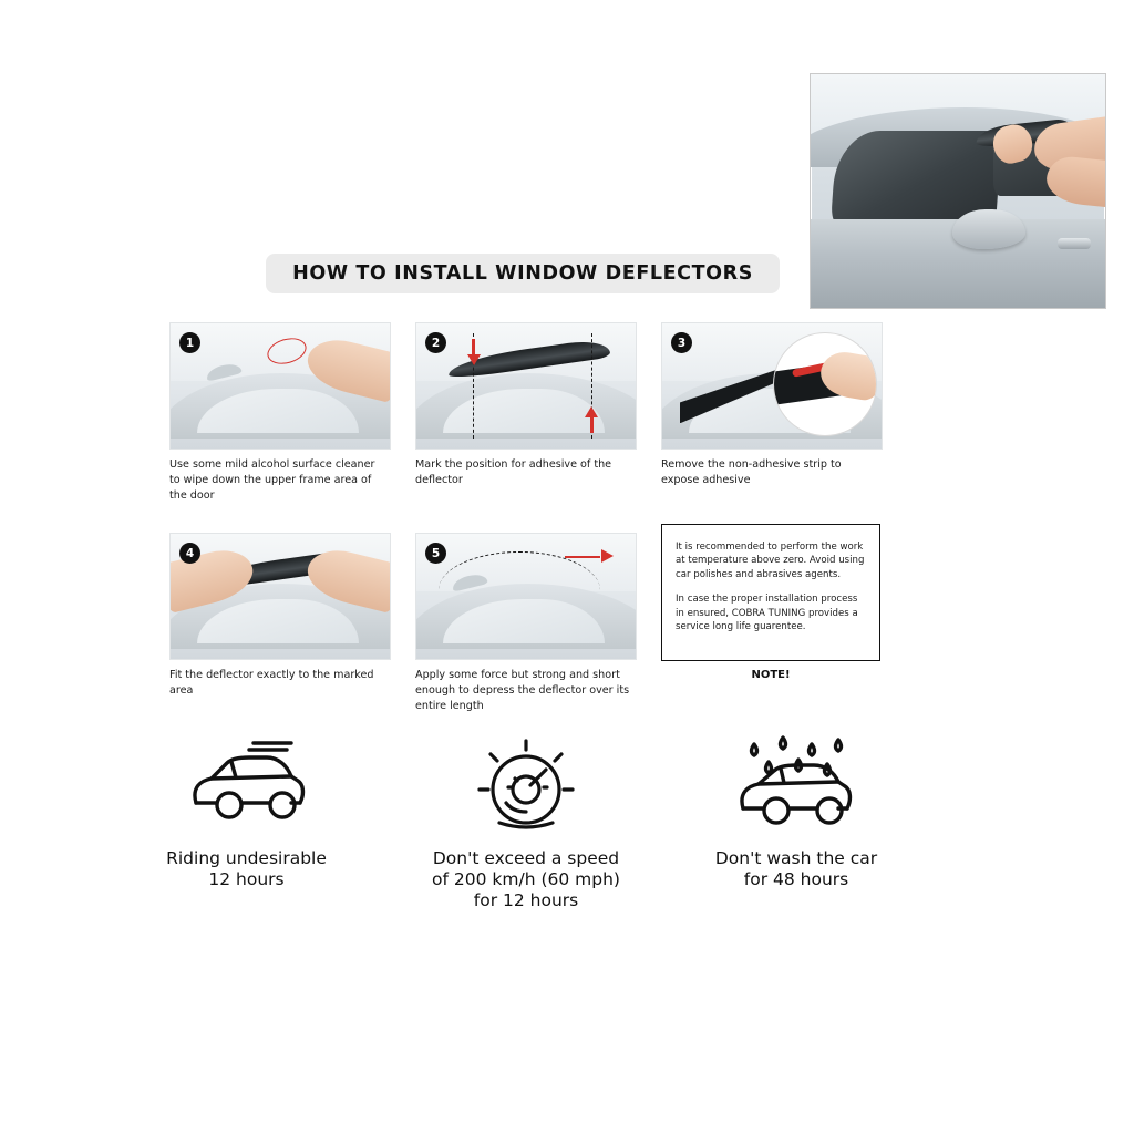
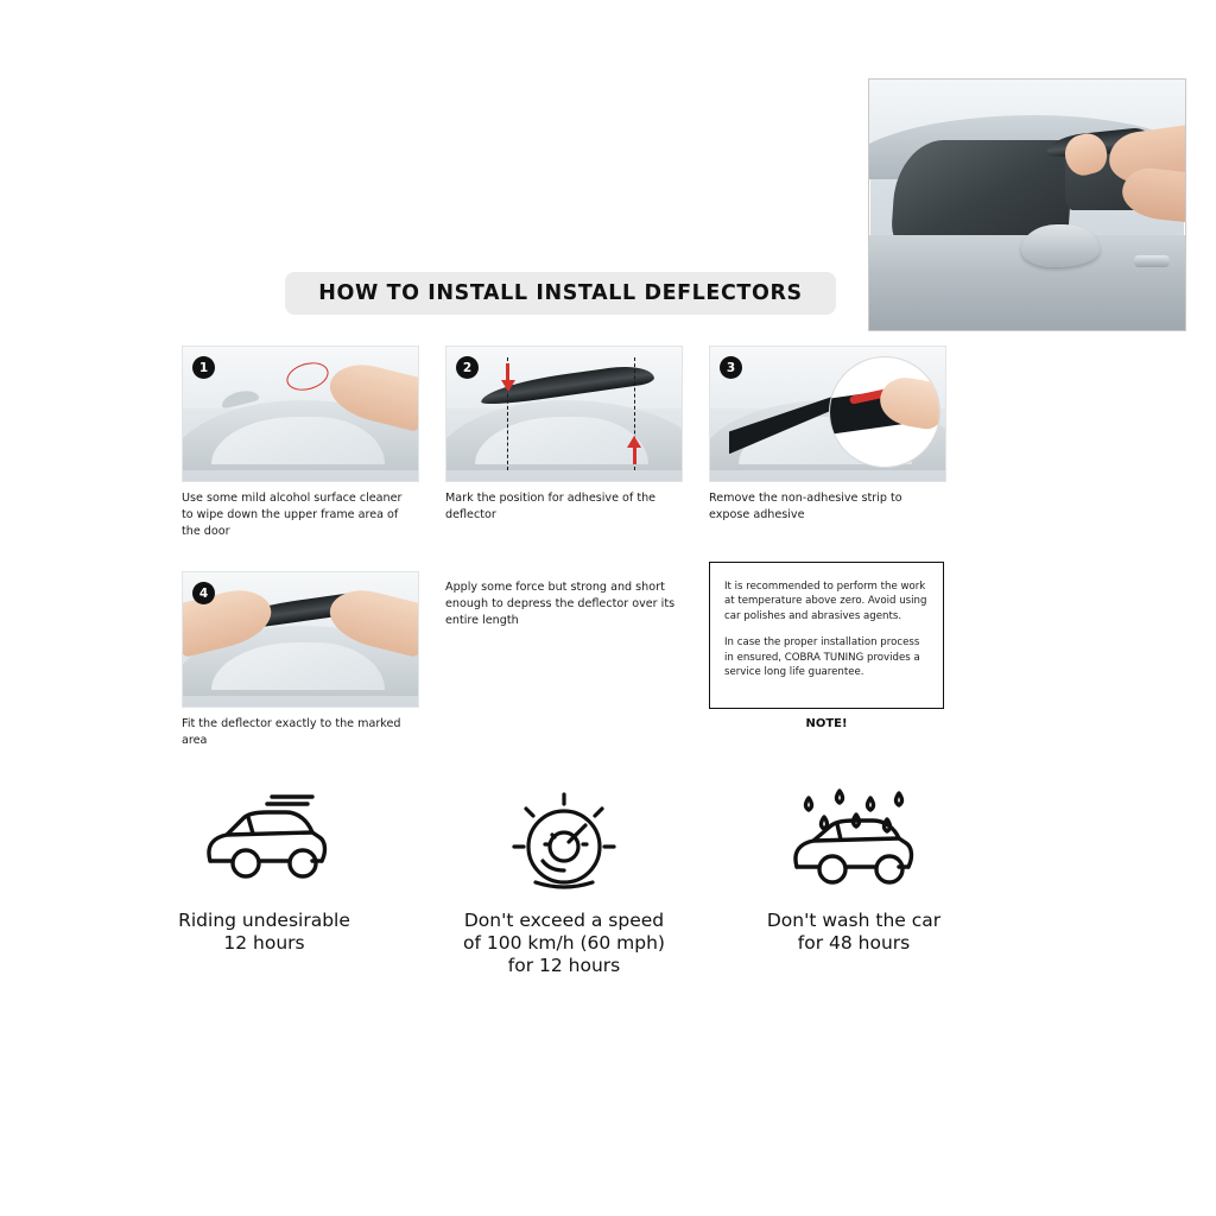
- HOW TO INSTALL WINDOW DEFLECTORS
+ HOW TO INSTALL INSTALL DEFLECTORS
  1
  Use some mild alcohol surface cleaner to wipe down the upper frame area of the door
  2
  Mark the position for adhesive of the deflector
  3
  Remove the non-adhesive strip to expose adhesive
  4
  Fit the deflector exactly to the marked area
- 5
  Apply some force but strong and short enough to depress the deflector over its entire length
  It is recommended to perform the work at temperature above zero. Avoid using car polishes and abrasives agents.
  In case the proper installation process in ensured, COBRA TUNING provides a service long life guarentee.
  NOTE!
  Riding undesirable
  12 hours
  Don't exceed a speed
- of 200 km/h (60 mph)
+ of 100 km/h (60 mph)
  for 12 hours
  Don't wash the car
  for 48 hours
